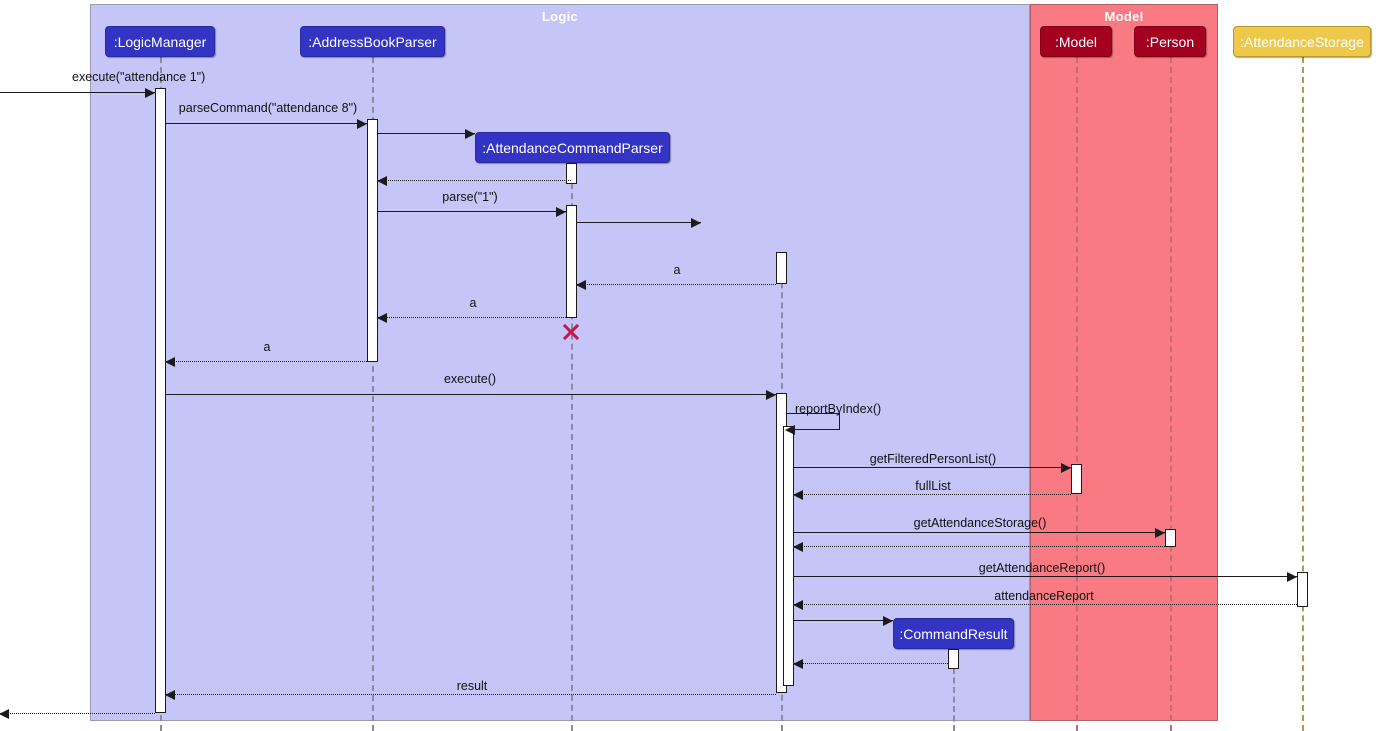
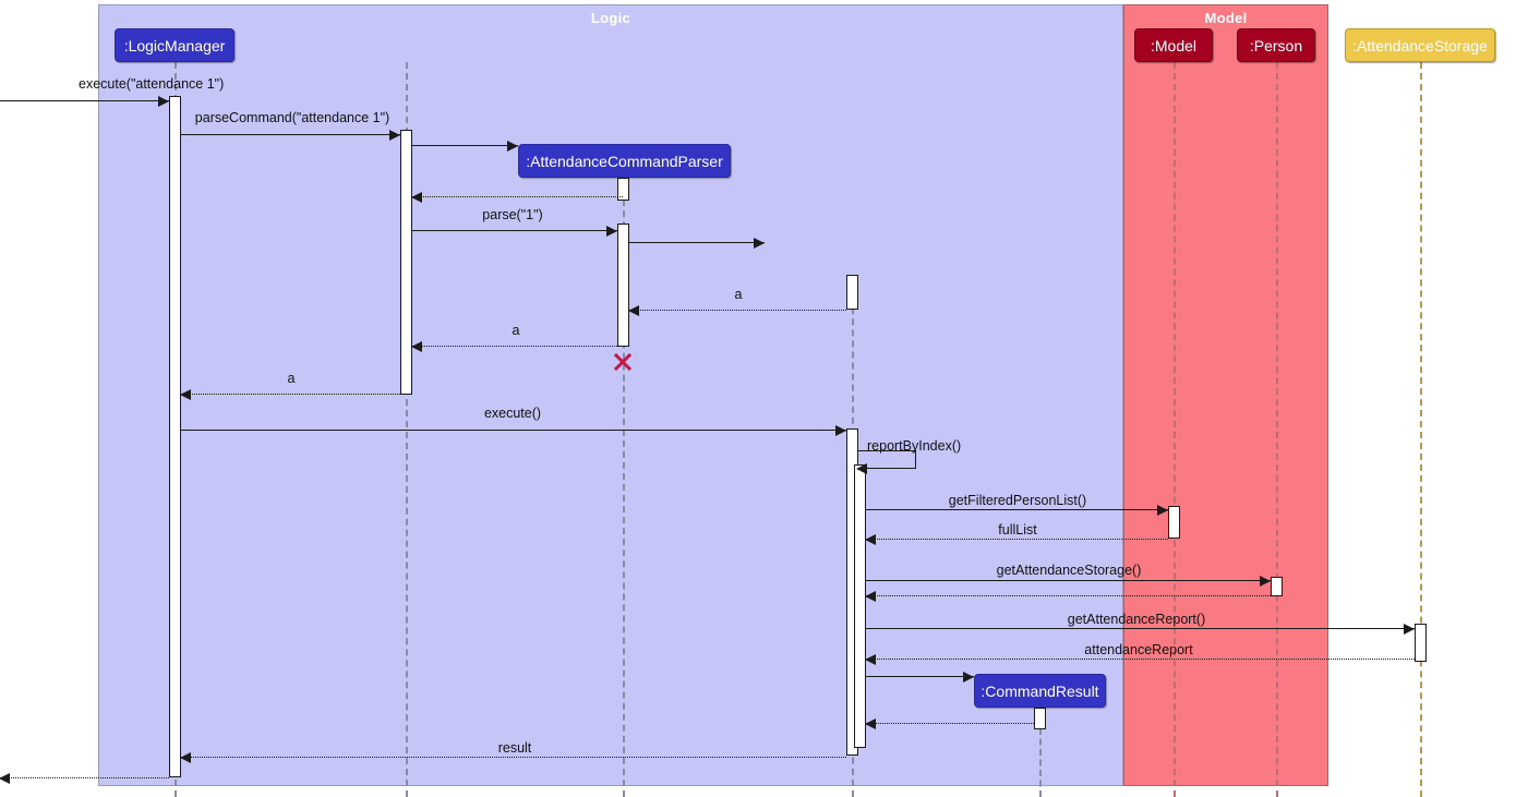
  Logic
  Model
  :LogicManager
- :AddressBookParser
  :AttendanceCommandParser
  :CommandResult
  :Model
  :Person
  :AttendanceStorage
  execute("attendance 1")
- parseCommand("attendance 8")
+ parseCommand("attendance 1")
  parse("1")
  a
  a
  a
  execute()
  reportByIndex()
  getFilteredPersonList()
  fullList
  getAttendanceStorage()
  getAttendanceReport()
  attendanceReport
  result
